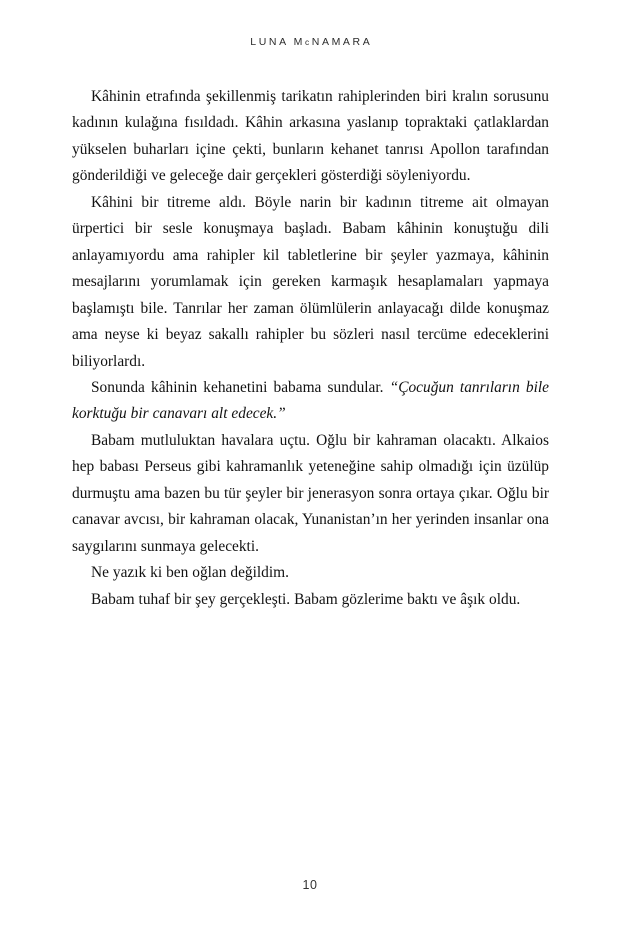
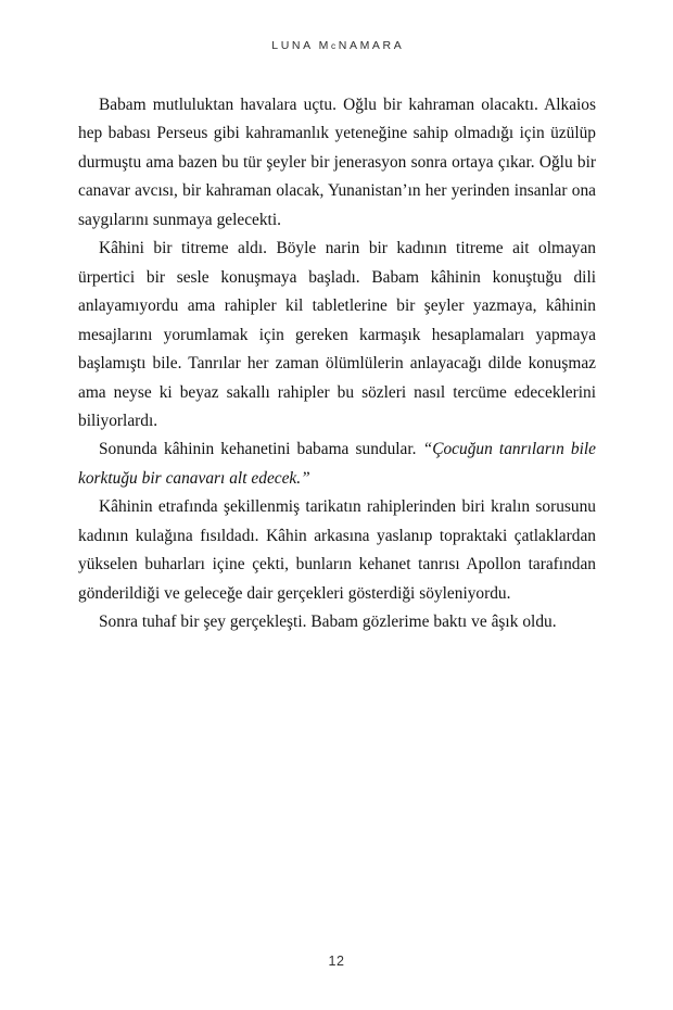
  LUNA McNAMARA
- Kâhinin etrafında şekillenmiş tarikatın rahiplerinden biri kralın sorusunu kadının kulağına fısıldadı. Kâhin arkasına yaslanıp topraktaki çatlaklardan yükselen buharları içine çekti, bunların kehanet tanrısı Apollon tarafından gönderildiği ve geleceğe dair gerçekleri gösterdiği söyleniyordu.
+ Babam mutluluktan havalara uçtu. Oğlu bir kahraman olacaktı. Alkaios hep babası Perseus gibi kahramanlık yeteneğine sahip olmadığı için üzülüp durmuştu ama bazen bu tür şeyler bir jenerasyon sonra ortaya çıkar. Oğlu bir canavar avcısı, bir kahraman olacak, Yunanistan’ın her yerinden insanlar ona saygılarını sunmaya gelecekti.
  Kâhini bir titreme aldı. Böyle narin bir kadının titreme ait olmayan ürpertici bir sesle konuşmaya başladı. Babam kâhinin konuştuğu dili anlayamıyordu ama rahipler kil tabletlerine bir şeyler yazmaya, kâhinin mesajlarını yorumlamak için gereken karmaşık hesaplamaları yapmaya başlamıştı bile. Tanrılar her zaman ölümlülerin anlayacağı dilde konuşmaz ama neyse ki beyaz sakallı rahipler bu sözleri nasıl tercüme edeceklerini biliyorlardı.
  Sonunda kâhinin kehanetini babama sundular. “Çocuğun tanrıların bile korktuğu bir canavarı alt edecek.”
- Babam mutluluktan havalara uçtu. Oğlu bir kahraman olacaktı. Alkaios hep babası Perseus gibi kahramanlık yeteneğine sahip olmadığı için üzülüp durmuştu ama bazen bu tür şeyler bir jenerasyon sonra ortaya çıkar. Oğlu bir canavar avcısı, bir kahraman olacak, Yunanistan’ın her yerinden insanlar ona saygılarını sunmaya gelecekti.
+ Kâhinin etrafında şekillenmiş tarikatın rahiplerinden biri kralın sorusunu kadının kulağına fısıldadı. Kâhin arkasına yaslanıp topraktaki çatlaklardan yükselen buharları içine çekti, bunların kehanet tanrısı Apollon tarafından gönderildiği ve geleceğe dair gerçekleri gösterdiği söyleniyordu.
- Ne yazık ki ben oğlan değildim.
- Babam tuhaf bir şey gerçekleşti. Babam gözlerime baktı ve âşık oldu.
+ Sonra tuhaf bir şey gerçekleşti. Babam gözlerime baktı ve âşık oldu.
- 10
+ 12
